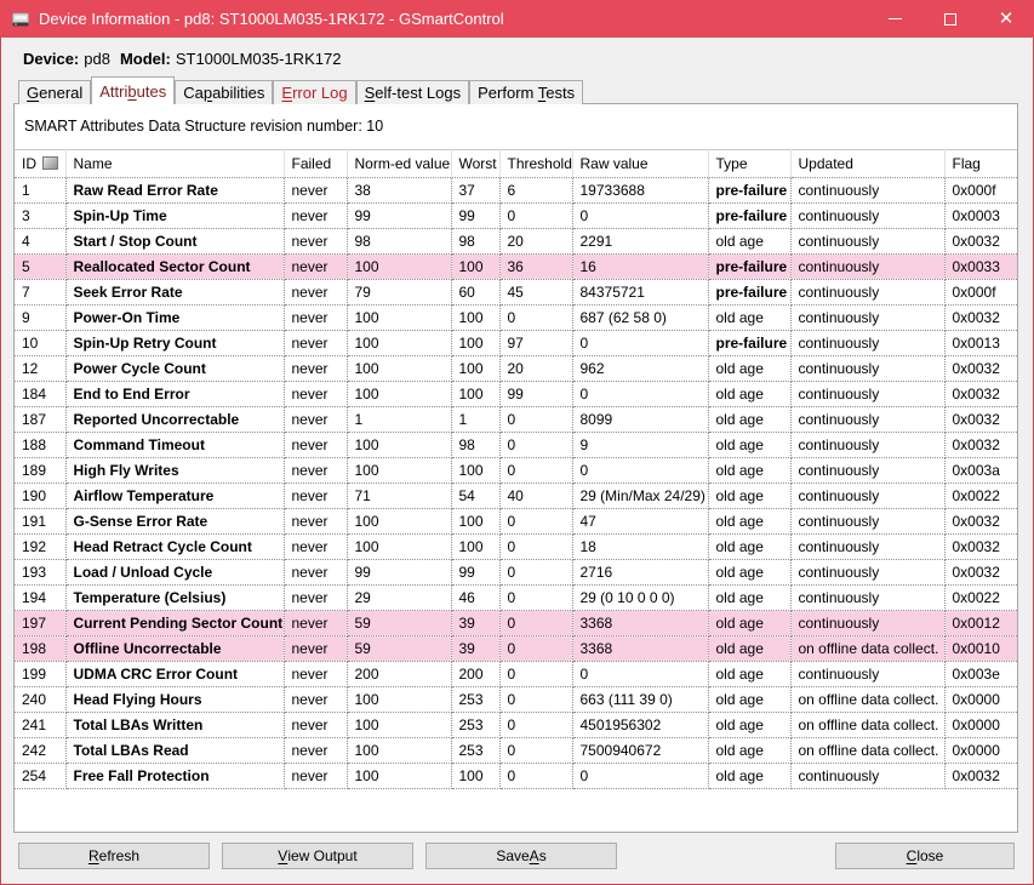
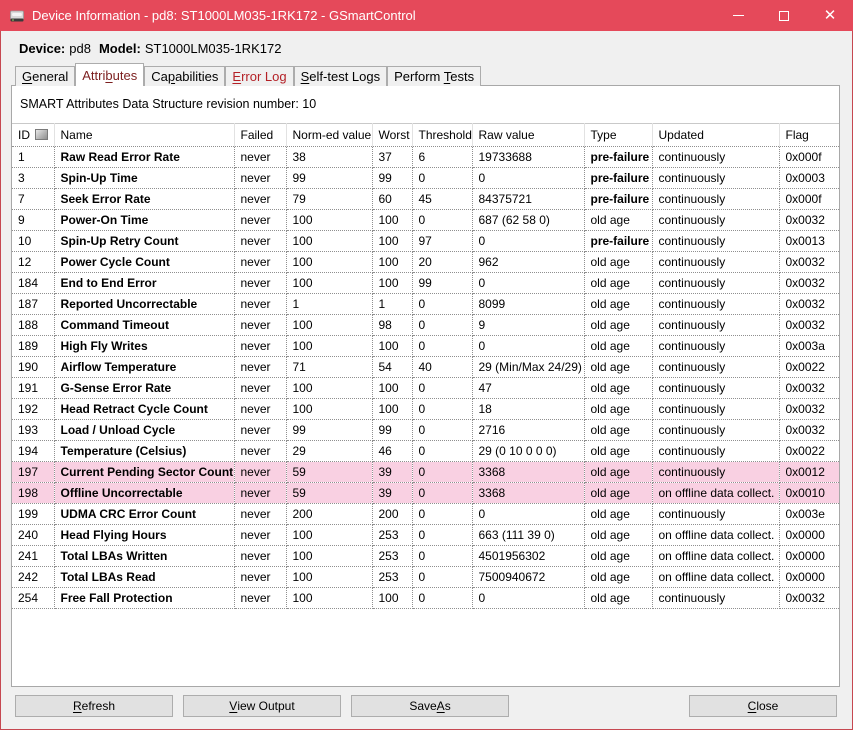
  Device Information - pd8: ST1000LM035-1RK172 - GSmartControl
  ✕
  Device: pd8 Model: ST1000LM035-1RK172
  General
  Attributes
  Capabilities
  Error Log
  Self-test Logs
  Perform Tests
  SMART Attributes Data Structure revision number: 10
  ID	Name	Failed	Norm-ed value	Worst	Threshold	Raw value	Type	Updated	Flag
  1	Raw Read Error Rate	never	38	37	6	19733688	pre-failure	continuously	0x000f
  3	Spin-Up Time	never	99	99	0	0	pre-failure	continuously	0x0003
- 4	Start / Stop Count	never	98	98	20	2291	old age	continuously	0x0032
- 5	Reallocated Sector Count	never	100	100	36	16	pre-failure	continuously	0x0033
  7	Seek Error Rate	never	79	60	45	84375721	pre-failure	continuously	0x000f
  9	Power-On Time	never	100	100	0	687 (62 58 0)	old age	continuously	0x0032
  10	Spin-Up Retry Count	never	100	100	97	0	pre-failure	continuously	0x0013
  12	Power Cycle Count	never	100	100	20	962	old age	continuously	0x0032
  184	End to End Error	never	100	100	99	0	old age	continuously	0x0032
  187	Reported Uncorrectable	never	1	1	0	8099	old age	continuously	0x0032
  188	Command Timeout	never	100	98	0	9	old age	continuously	0x0032
  189	High Fly Writes	never	100	100	0	0	old age	continuously	0x003a
  190	Airflow Temperature	never	71	54	40	29 (Min/Max 24/29)	old age	continuously	0x0022
  191	G-Sense Error Rate	never	100	100	0	47	old age	continuously	0x0032
  192	Head Retract Cycle Count	never	100	100	0	18	old age	continuously	0x0032
  193	Load / Unload Cycle	never	99	99	0	2716	old age	continuously	0x0032
  194	Temperature (Celsius)	never	29	46	0	29 (0 10 0 0 0)	old age	continuously	0x0022
  197	Current Pending Sector Count	never	59	39	0	3368	old age	continuously	0x0012
  198	Offline Uncorrectable	never	59	39	0	3368	old age	on offline data collect.	0x0010
  199	UDMA CRC Error Count	never	200	200	0	0	old age	continuously	0x003e
  240	Head Flying Hours	never	100	253	0	663 (111 39 0)	old age	on offline data collect.	0x0000
  241	Total LBAs Written	never	100	253	0	4501956302	old age	on offline data collect.	0x0000
  242	Total LBAs Read	never	100	253	0	7500940672	old age	on offline data collect.	0x0000
  254	Free Fall Protection	never	100	100	0	0	old age	continuously	0x0032
  R
  efresh
  V
  iew Output
  Save
  A
  s
  C
  lose
